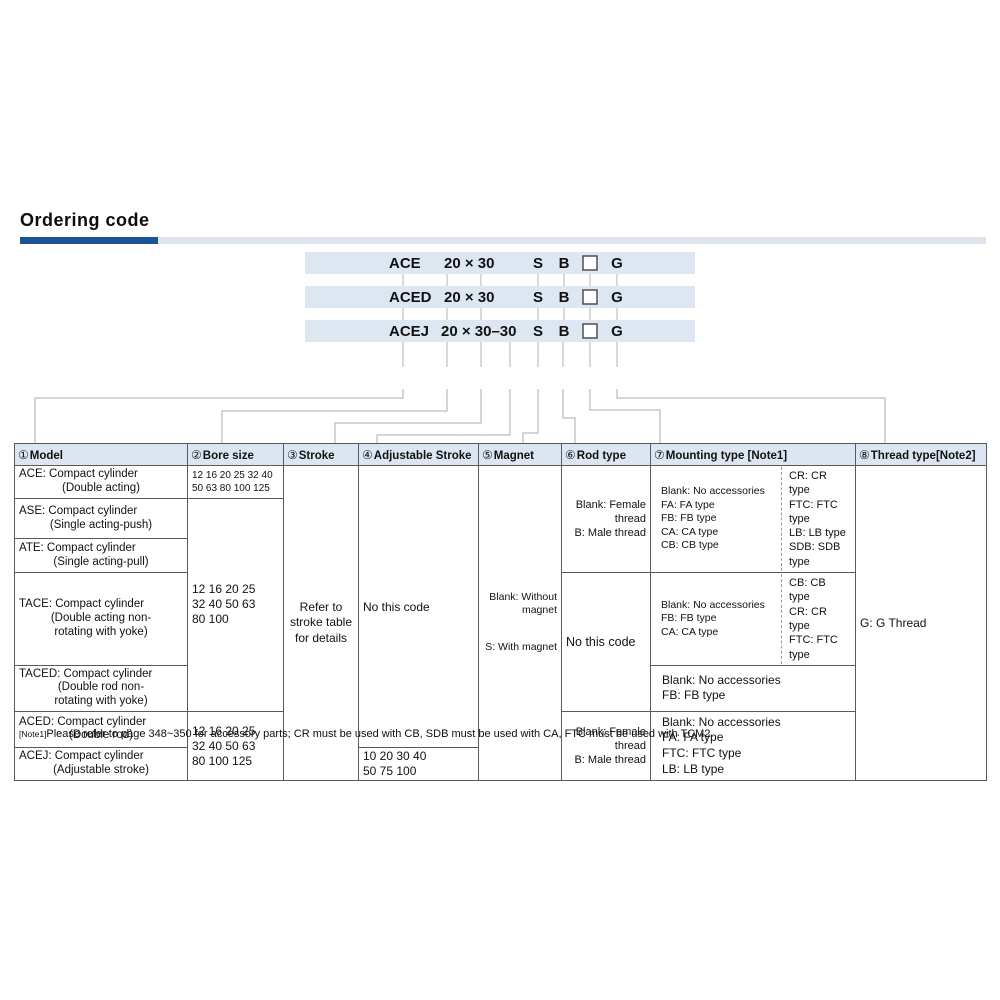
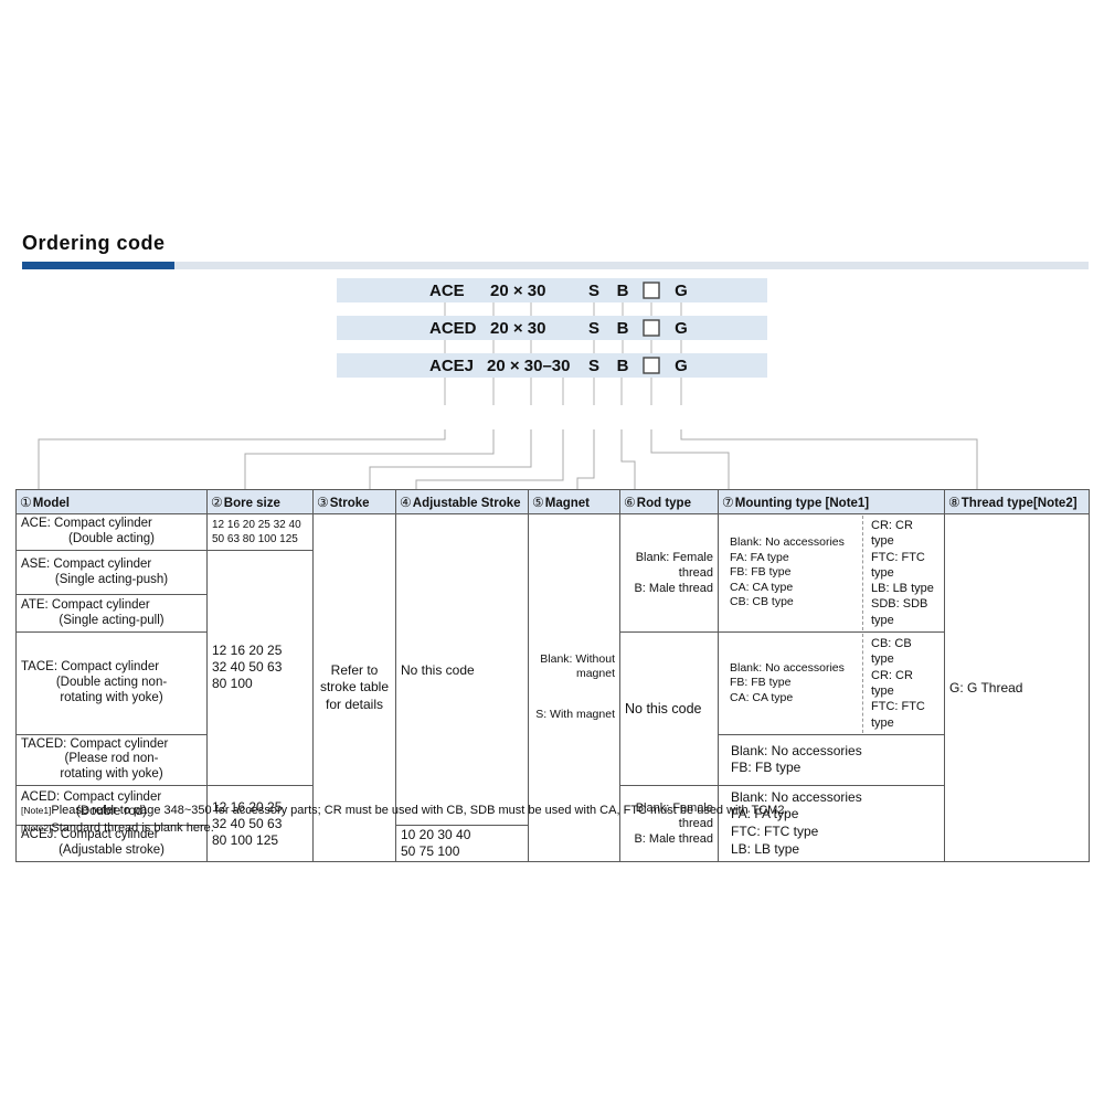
  Ordering code
  ACE
  20 × 30
  S
  B
  G
  ACED
  20 × 30
  S
  B
  G
  ACEJ
  20 × 30–30
  S
  B
  G
  ①Model	②Bore size	③Stroke	④Adjustable Stroke	⑤Magnet	⑥Rod type	⑦Mounting type [Note1]	⑧Thread type[Note2]
  ACE: Compact cylinder (Double acting)	12 16 20 25 32 40 50 63 80 100 125	Refer to stroke table for details	No this code	Blank: Without magnet S: With magnet	Blank: Female thread B: Male thread	Blank: No accessories FA: FA type FB: FB type CA: CA type CB: CB type CR: CR type FTC: FTC type LB: LB type SDB: SDB type	G: G Thread
  ASE: Compact cylinder (Single acting-push)	12 16 20 25 32 40 50 63 80 100
  ATE: Compact cylinder (Single acting-pull)
  TACE: Compact cylinder (Double acting non- rotating with yoke)	No this code	Blank: No accessories FB: FB type CA: CA type CB: CB type CR: CR type FTC: FTC type
- TACED: Compact cylinder (Double rod non- rotating with yoke)	Blank: No accessories FB: FB type
+ TACED: Compact cylinder (Please rod non- rotating with yoke)	Blank: No accessories FB: FB type
  ACED: Compact cylinder (Double rod)	12 16 20 25 32 40 50 63 80 100 125	Blank: Female thread B: Male thread	Blank: No accessories FA: FA type FTC: FTC type LB: LB type
  ACEJ: Compact cylinder (Adjustable stroke)	10 20 30 40 50 75 100
  [Note1]Please refer to page 348~350 for accessory parts; CR must be used with CB, SDB must be used with CA, FTC must be used with TCM2.
+ [Note2]Standard thread is blank here.
